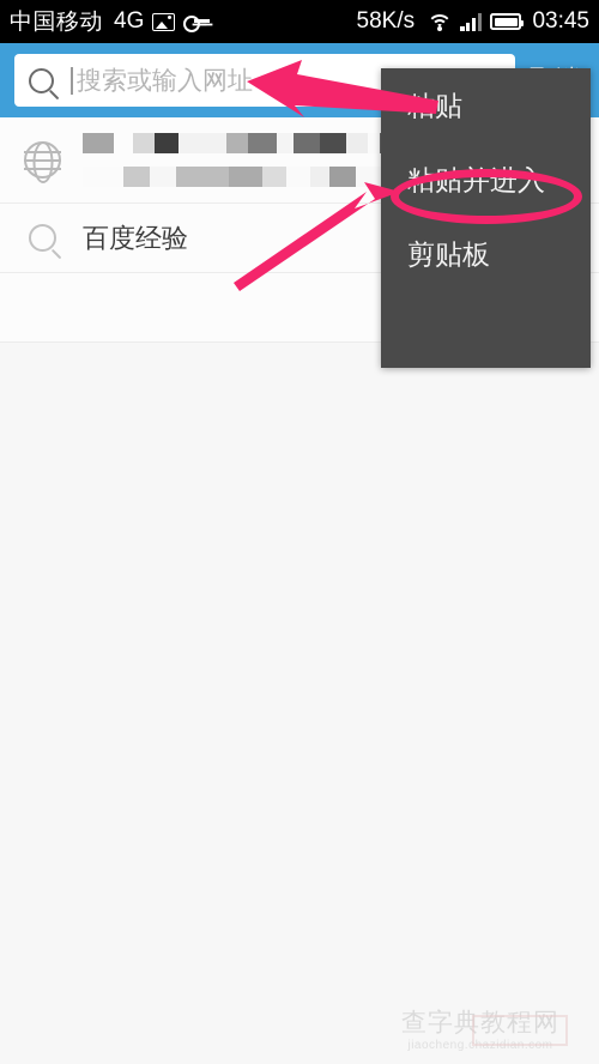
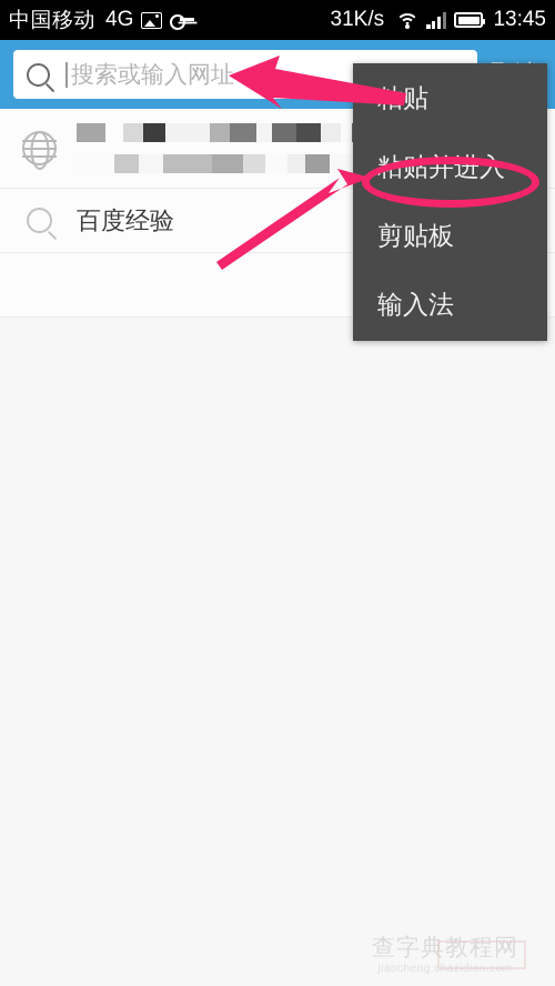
  中国移动
  4G
- 58K/s
+ 31K/s
- 03:45
+ 13:45
  搜索或输入网址
  百度经验
  粘贴并进入
  剪贴板
+ 输入法
  查字典教程网
  jiaocheng.chazidian.com
